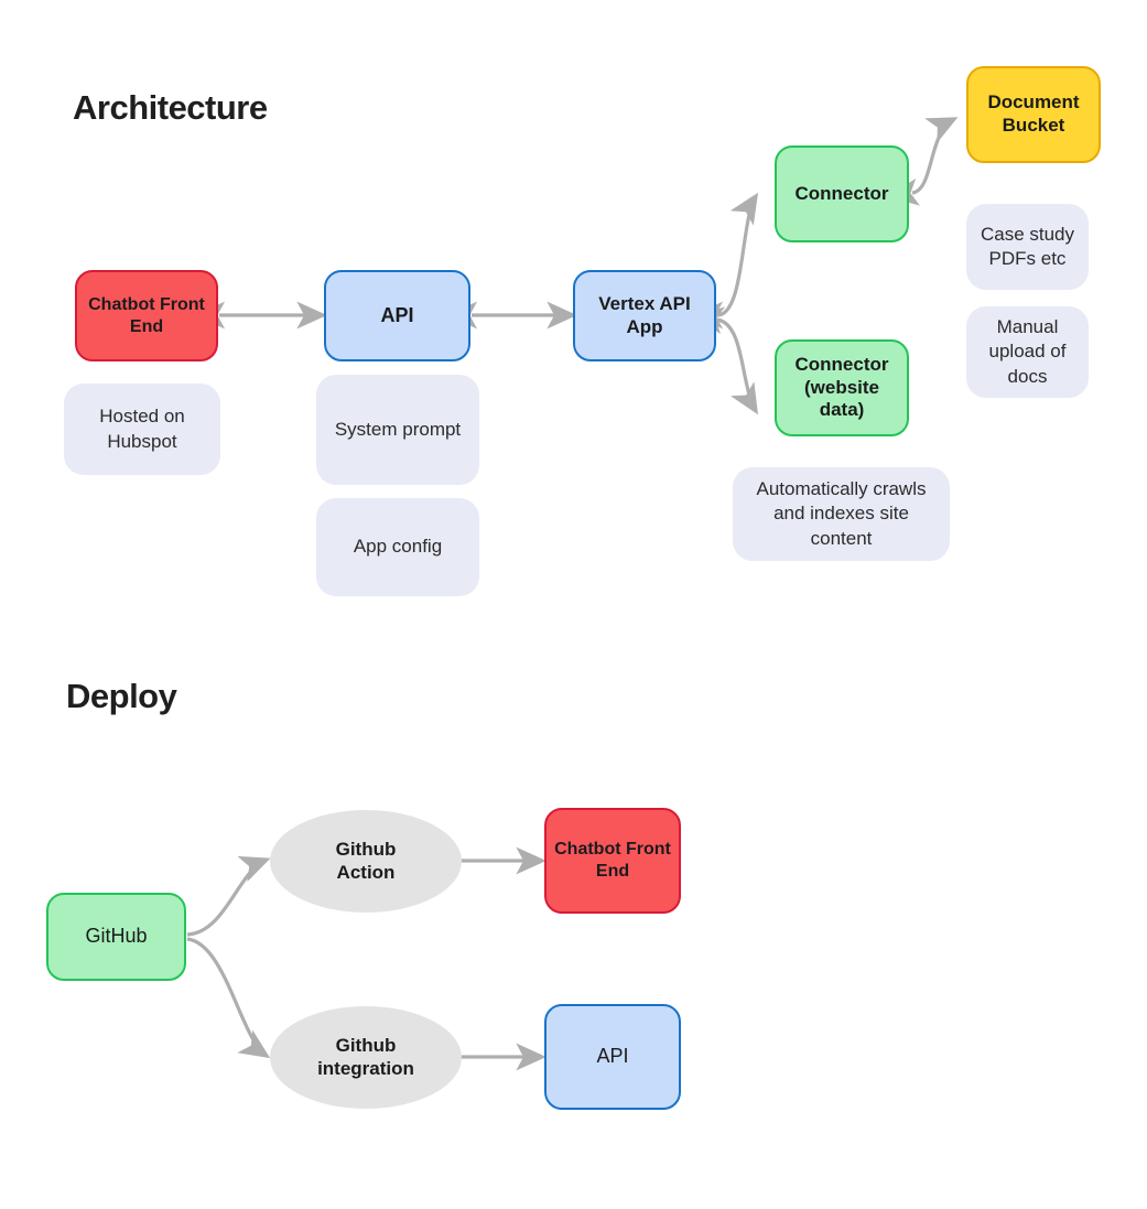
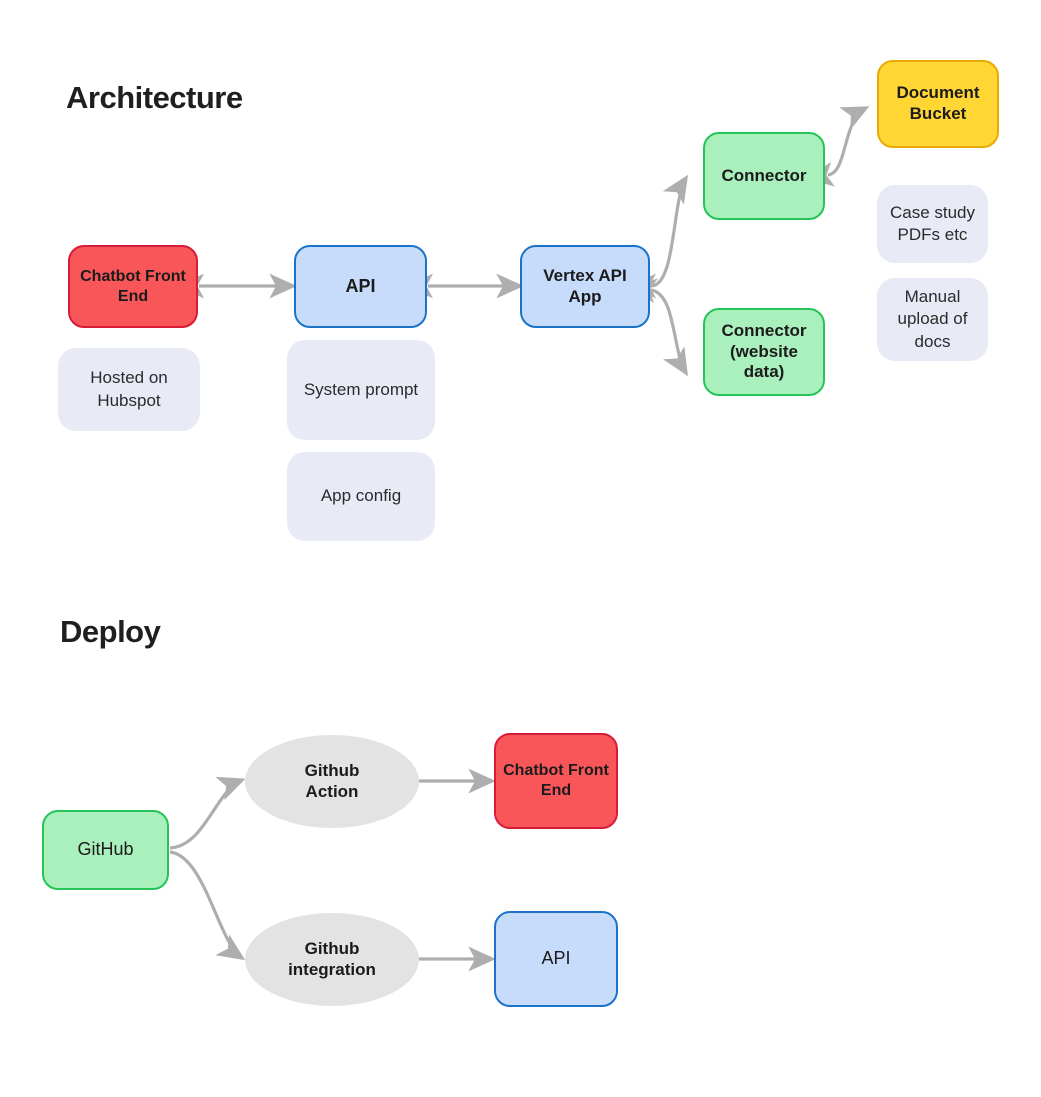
  Architecture
  Chatbot Front
  End
  API
  Vertex API
  App
  Connector
  Connector
  (website
  data)
  Document
  Bucket
  Hosted on
  Hubspot
  System prompt
  App config
  Case study
  PDFs etc
  Manual
  upload of
  docs
- Automatically crawls
- and indexes site
- content
  Deploy
  GitHub
  Github
  Action
  Github
  integration
  Chatbot Front
  End
  API
